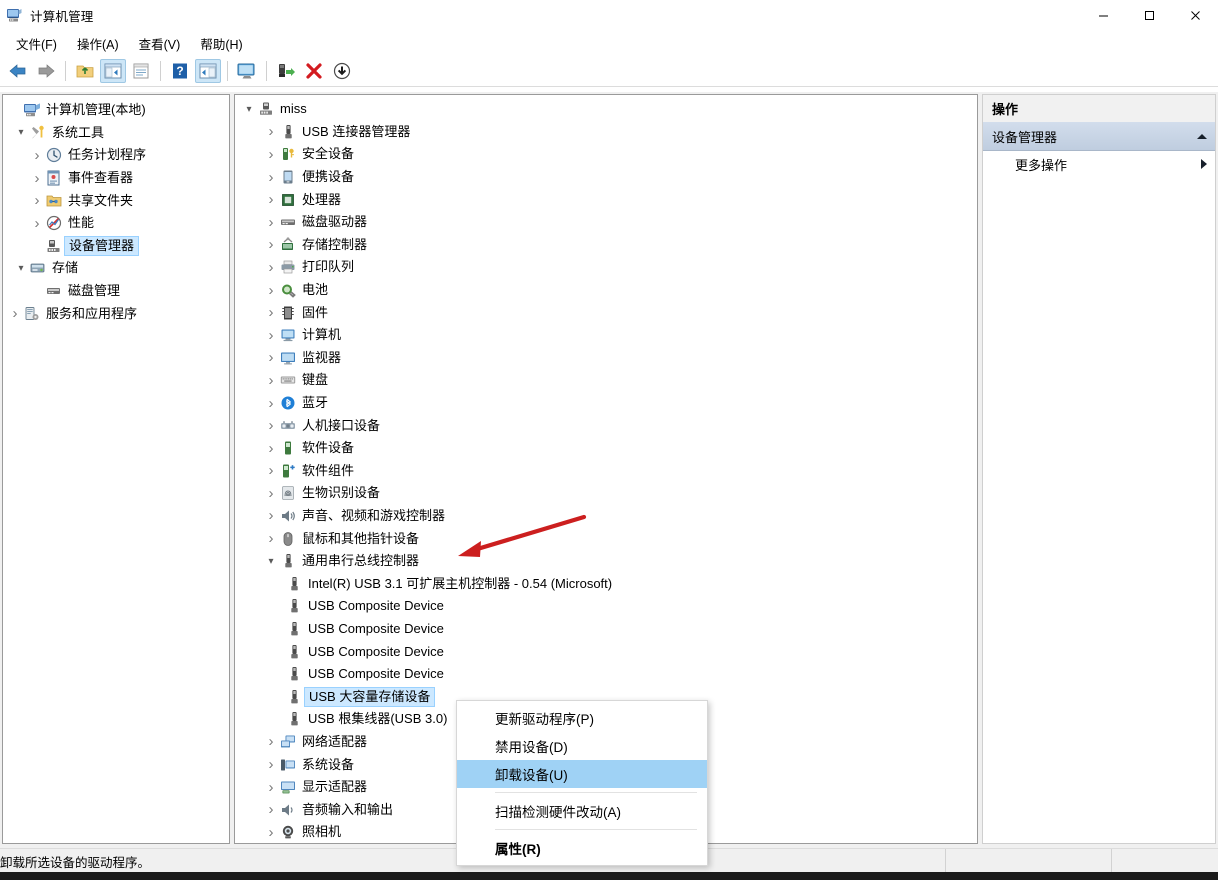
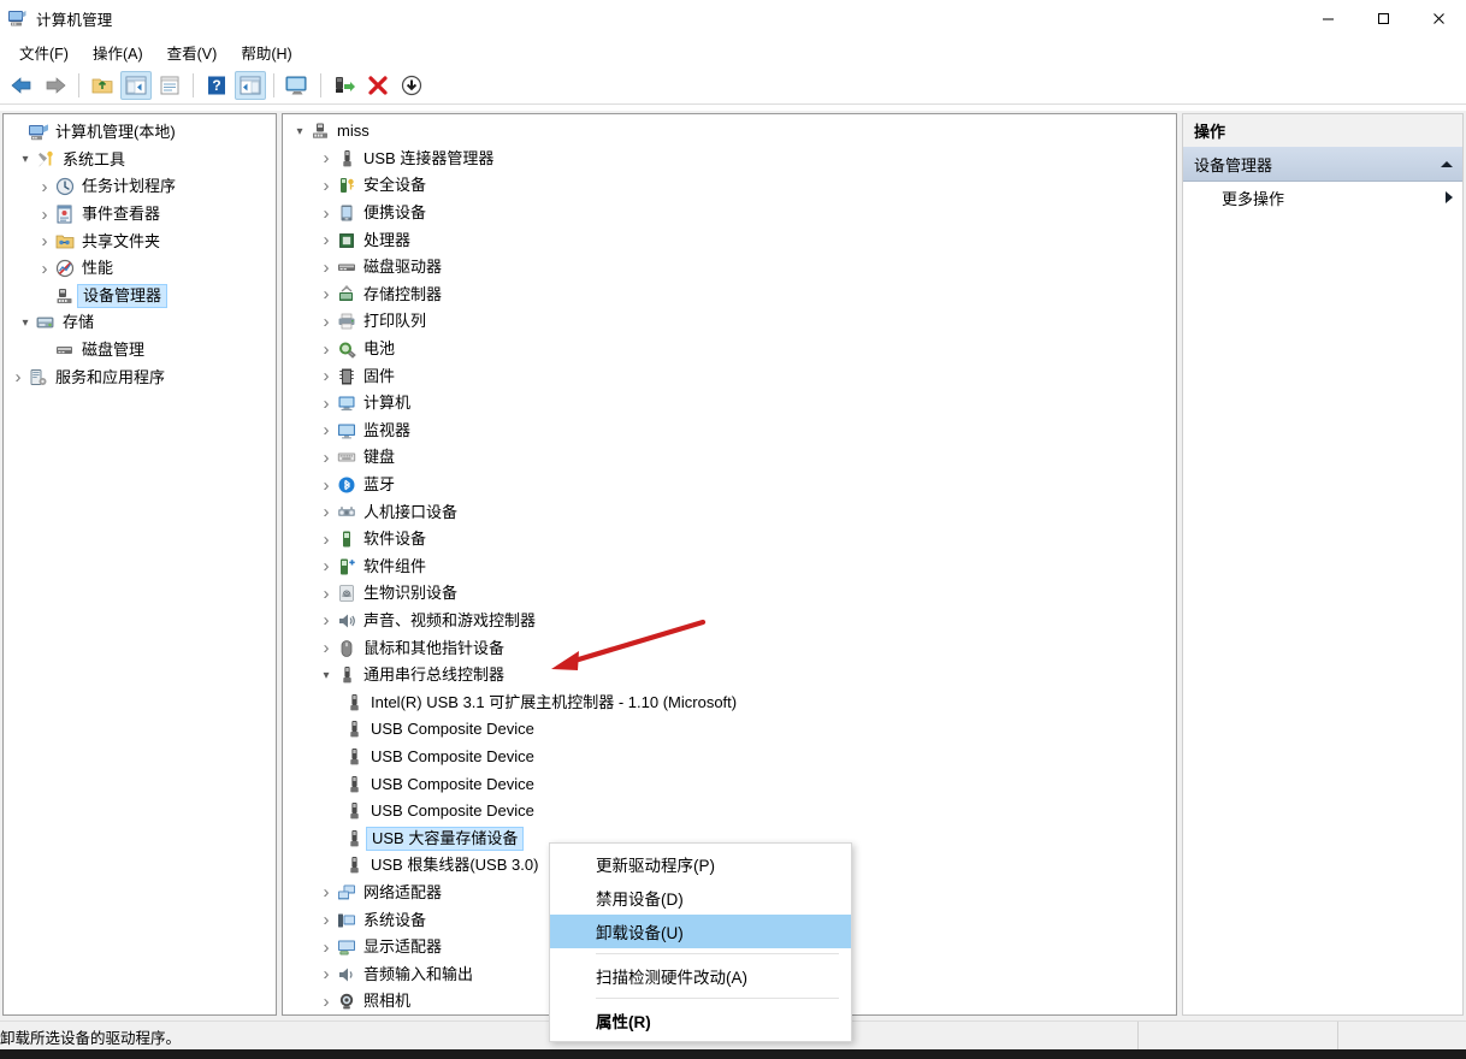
  计算机管理
  文件(F)
  操作(A)
  查看(V)
  帮助(H)
  ?
  计算机管理(本地)
  系统工具
  任务计划程序
  事件查看器
  共享文件夹
  性能
  设备管理器
  存储
  磁盘管理
  服务和应用程序
  miss
  USB 连接器管理器
  安全设备
  便携设备
  处理器
  磁盘驱动器
  存储控制器
  打印队列
  电池
  固件
  计算机
  监视器
  键盘
  蓝牙
  人机接口设备
  软件设备
  软件组件
  生物识别设备
  声音、视频和游戏控制器
  鼠标和其他指针设备
  通用串行总线控制器
- Intel(R) USB 3.1 可扩展主机控制器 - 0.54 (Microsoft)
+ Intel(R) USB 3.1 可扩展主机控制器 - 1.10 (Microsoft)
  USB Composite Device
  USB Composite Device
  USB Composite Device
  USB Composite Device
  USB 大容量存储设备
  USB 根集线器(USB 3.0)
  网络适配器
  系统设备
  显示适配器
  音频输入和输出
  照相机
  操作
  设备管理器
  更多操作
  更新驱动程序(P)
  禁用设备(D)
  卸载设备(U)
  扫描检测硬件改动(A)
  属性(R)
  卸载所选设备的驱动程序。
